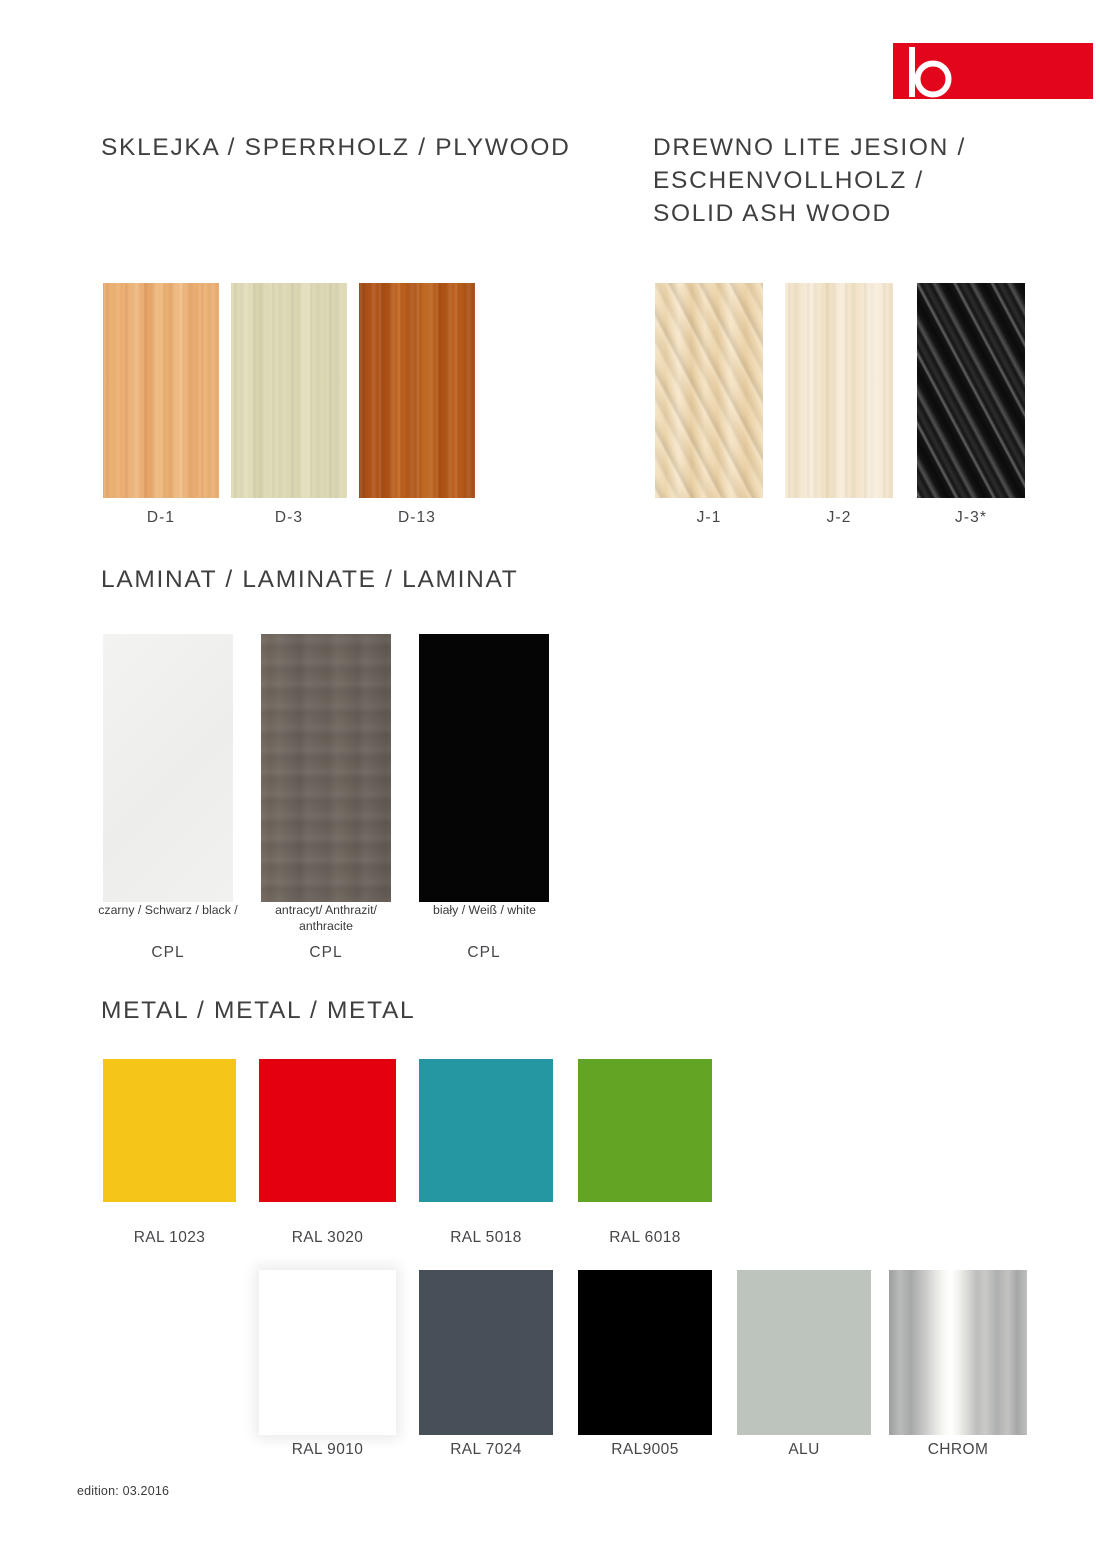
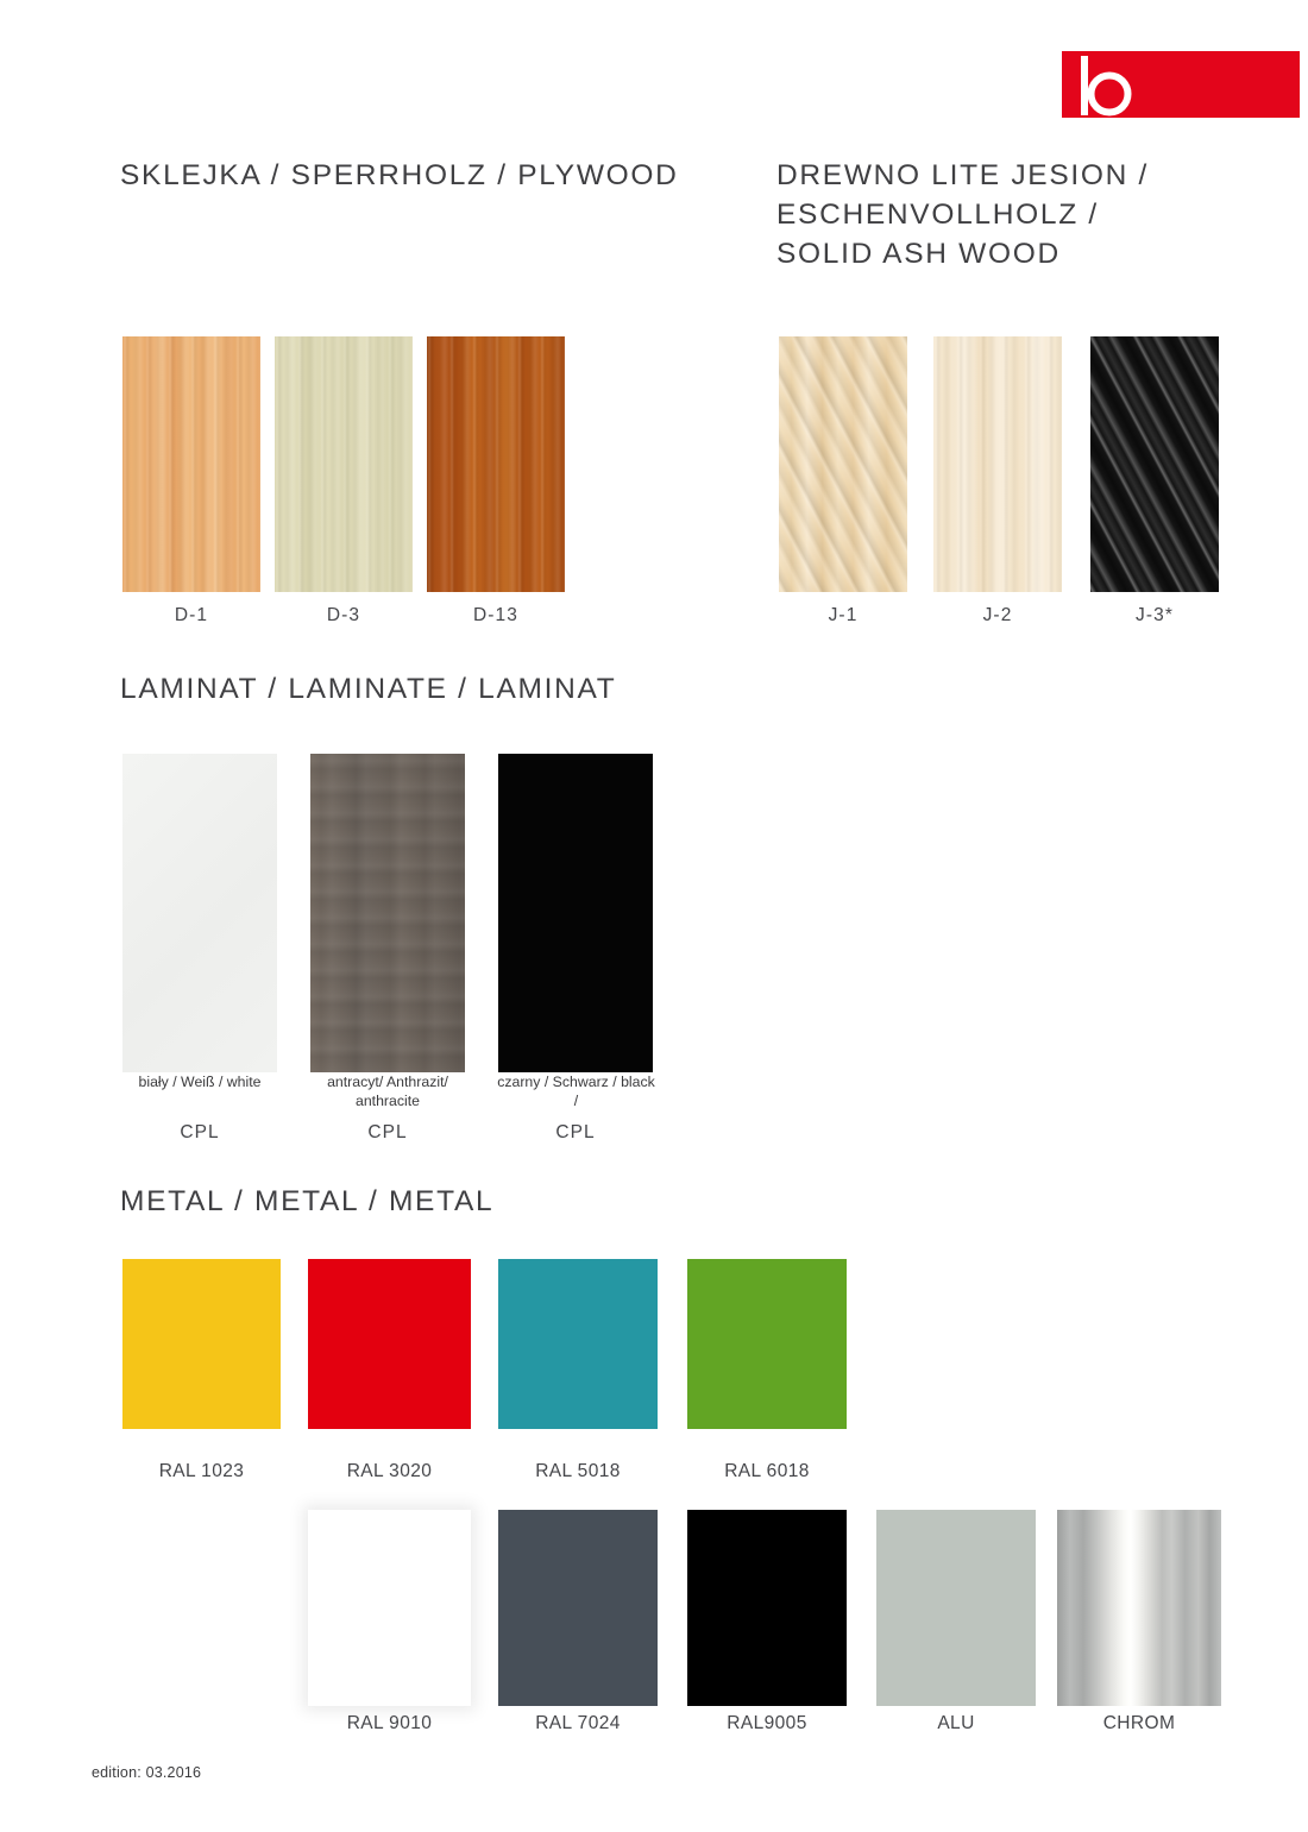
  SKLEJKA / SPERRHOLZ / PLYWOOD
  DREWNO LITE JESION /
  ESCHENVOLLHOLZ /
  SOLID ASH WOOD
  LAMINAT / LAMINATE / LAMINAT
  METAL / METAL / METAL
  D-1
  D-3
  D-13
  J-1
  J-2
  J-3*
- czarny / Schwarz / black /
+ biały / Weiß / white
  antracyt/ Anthrazit/ anthracite
- biały / Weiß / white
+ czarny / Schwarz / black /
  CPL
  CPL
  CPL
  RAL 1023
  RAL 3020
  RAL 5018
  RAL 6018
  RAL 9010
  RAL 7024
  RAL9005
  ALU
  CHROM
  edition: 03.2016
